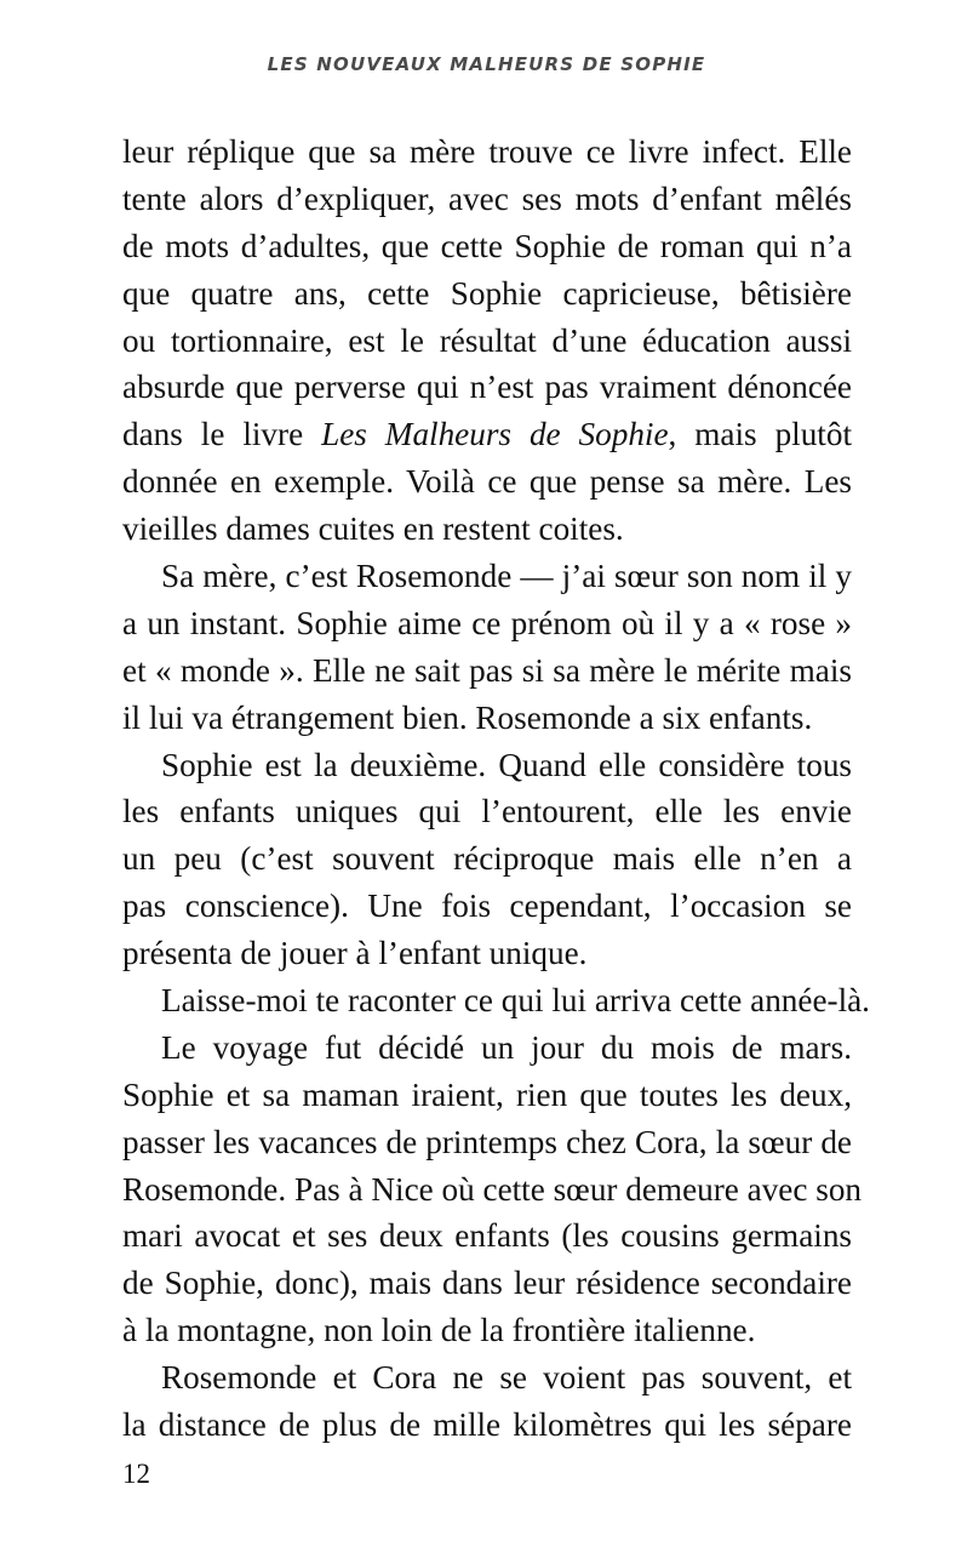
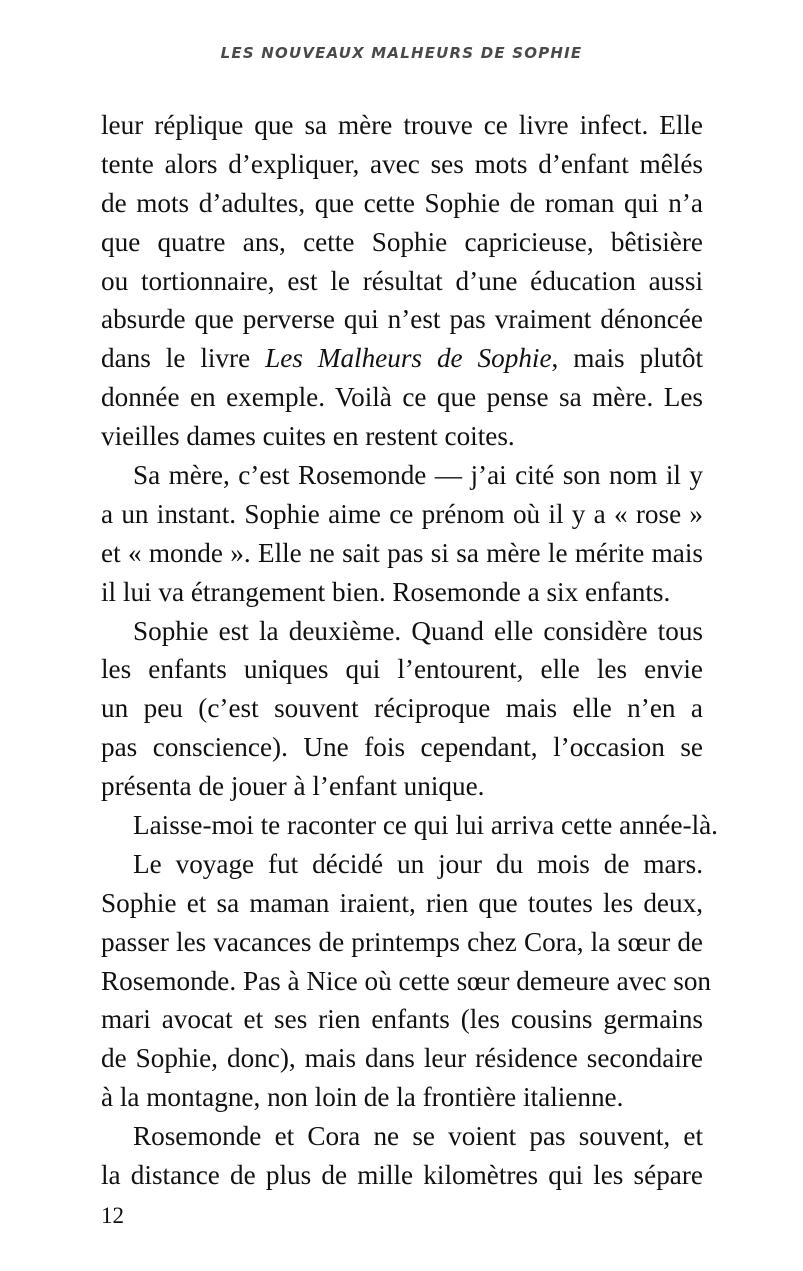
  LES NOUVEAUX MALHEURS DE SOPHIE
  leur réplique que sa mère trouve ce livre infect. Elle
  tente alors d’expliquer, avec ses mots d’enfant mêlés
  de mots d’adultes, que cette Sophie de roman qui n’a
  que quatre ans, cette Sophie capricieuse, bêtisière
  ou tortionnaire, est le résultat d’une éducation aussi
  absurde que perverse qui n’est pas vraiment dénoncée
  dans le livre Les Malheurs de Sophie, mais plutôt
  donnée en exemple. Voilà ce que pense sa mère. Les
  vieilles dames cuites en restent coites.
- Sa mère, c’est Rosemonde — j’ai sœur son nom il y
+ Sa mère, c’est Rosemonde — j’ai cité son nom il y
  a un instant. Sophie aime ce prénom où il y a « rose »
  et « monde ». Elle ne sait pas si sa mère le mérite mais
  il lui va étrangement bien. Rosemonde a six enfants.
  Sophie est la deuxième. Quand elle considère tous
  les enfants uniques qui l’entourent, elle les envie
  un peu (c’est souvent réciproque mais elle n’en a
  pas conscience). Une fois cependant, l’occasion se
  présenta de jouer à l’enfant unique.
  Laisse-moi te raconter ce qui lui arriva cette année-là.
  Le voyage fut décidé un jour du mois de mars.
  Sophie et sa maman iraient, rien que toutes les deux,
  passer les vacances de printemps chez Cora, la sœur de
  Rosemonde. Pas à Nice où cette sœur demeure avec son
- mari avocat et ses deux enfants (les cousins germains
+ mari avocat et ses rien enfants (les cousins germains
  de Sophie, donc), mais dans leur résidence secondaire
  à la montagne, non loin de la frontière italienne.
  Rosemonde et Cora ne se voient pas souvent, et
  la distance de plus de mille kilomètres qui les sépare
  12
